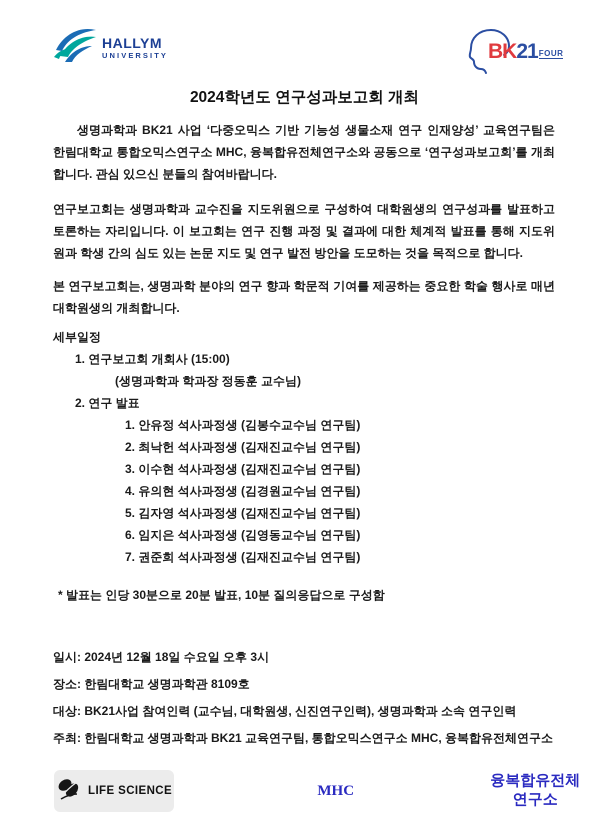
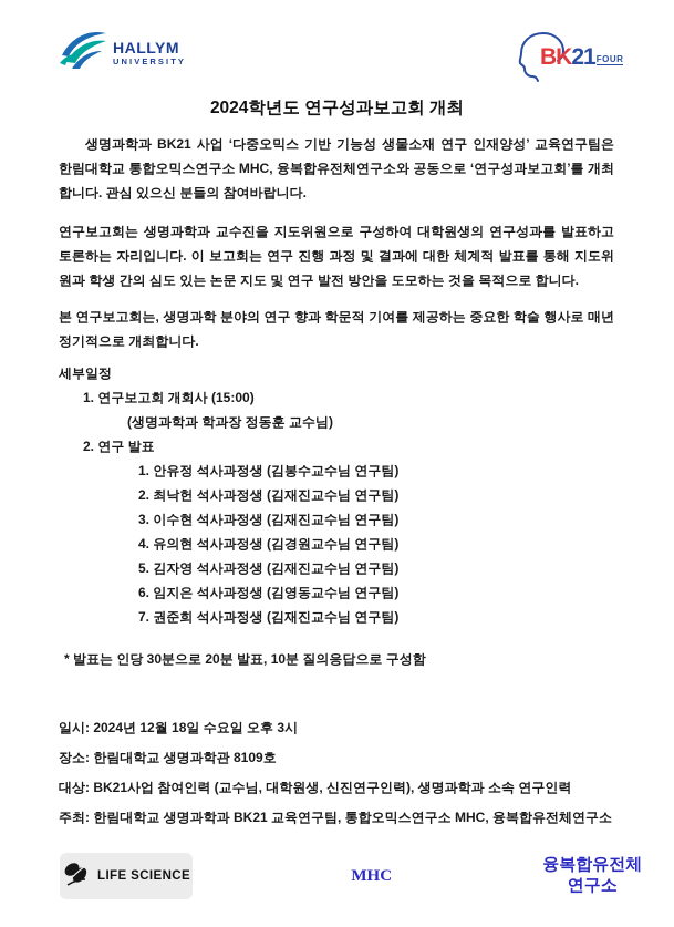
  HALLYM
  UNIVERSITY
  BK21FOUR
  2024학년도 연구성과보고회 개최
  생명과학과 BK21 사업 ‘다중오믹스 기반 기능성 생물소재 연구 인재양성’ 교육연구팀은 한림대학교 통합오믹스연구소 MHC, 융복합유전체연구소와 공동으로 ‘연구성과보고회’를 개최합니다. 관심 있으신 분들의 참여바랍니다.
  연구보고회는 생명과학과 교수진을 지도위원으로 구성하여 대학원생의 연구성과를 발표하고 토론하는 자리입니다. 이 보고회는 연구 진행 과정 및 결과에 대한 체계적 발표를 통해 지도위원과 학생 간의 심도 있는 논문 지도 및 연구 발전 방안을 도모하는 것을 목적으로 합니다.
- 본 연구보고회는, 생명과학 분야의 연구 향과 학문적 기여를 제공하는 중요한 학술 행사로 매년 대학원생의 개최합니다.
+ 본 연구보고회는, 생명과학 분야의 연구 향과 학문적 기여를 제공하는 중요한 학술 행사로 매년 정기적으로 개최합니다.
  세부일정
  1. 연구보고회 개회사 (15:00)
  (생명과학과 학과장 정동훈 교수님)
  2. 연구 발표
  1. 안유정 석사과정생 (김봉수교수님 연구팀)
  2. 최낙헌 석사과정생 (김재진교수님 연구팀)
  3. 이수현 석사과정생 (김재진교수님 연구팀)
  4. 유의현 석사과정생 (김경원교수님 연구팀)
  5. 김자영 석사과정생 (김재진교수님 연구팀)
  6. 임지은 석사과정생 (김영동교수님 연구팀)
  7. 권준희 석사과정생 (김재진교수님 연구팀)
  * 발표는 인당 30분으로 20분 발표, 10분 질의응답으로 구성함
  일시: 2024년 12월 18일 수요일 오후 3시
  장소: 한림대학교 생명과학관 8109호
  대상: BK21사업 참여인력 (교수님, 대학원생, 신진연구인력), 생명과학과 소속 연구인력
  주최: 한림대학교 생명과학과 BK21 교육연구팀, 통합오믹스연구소 MHC, 융복합유전체연구소
  LIFE SCIENCE
  MHC
  융복합유전체
  연구소
